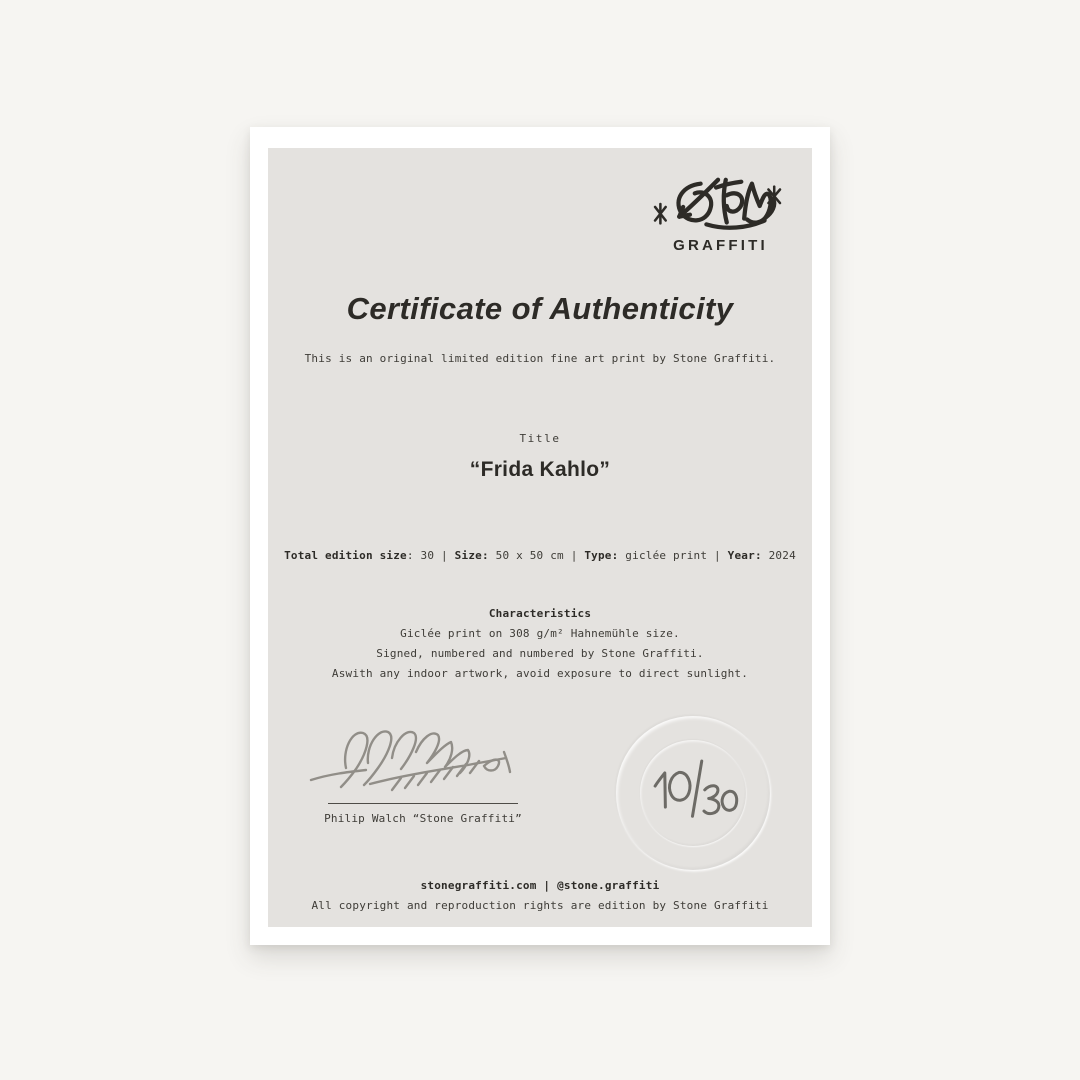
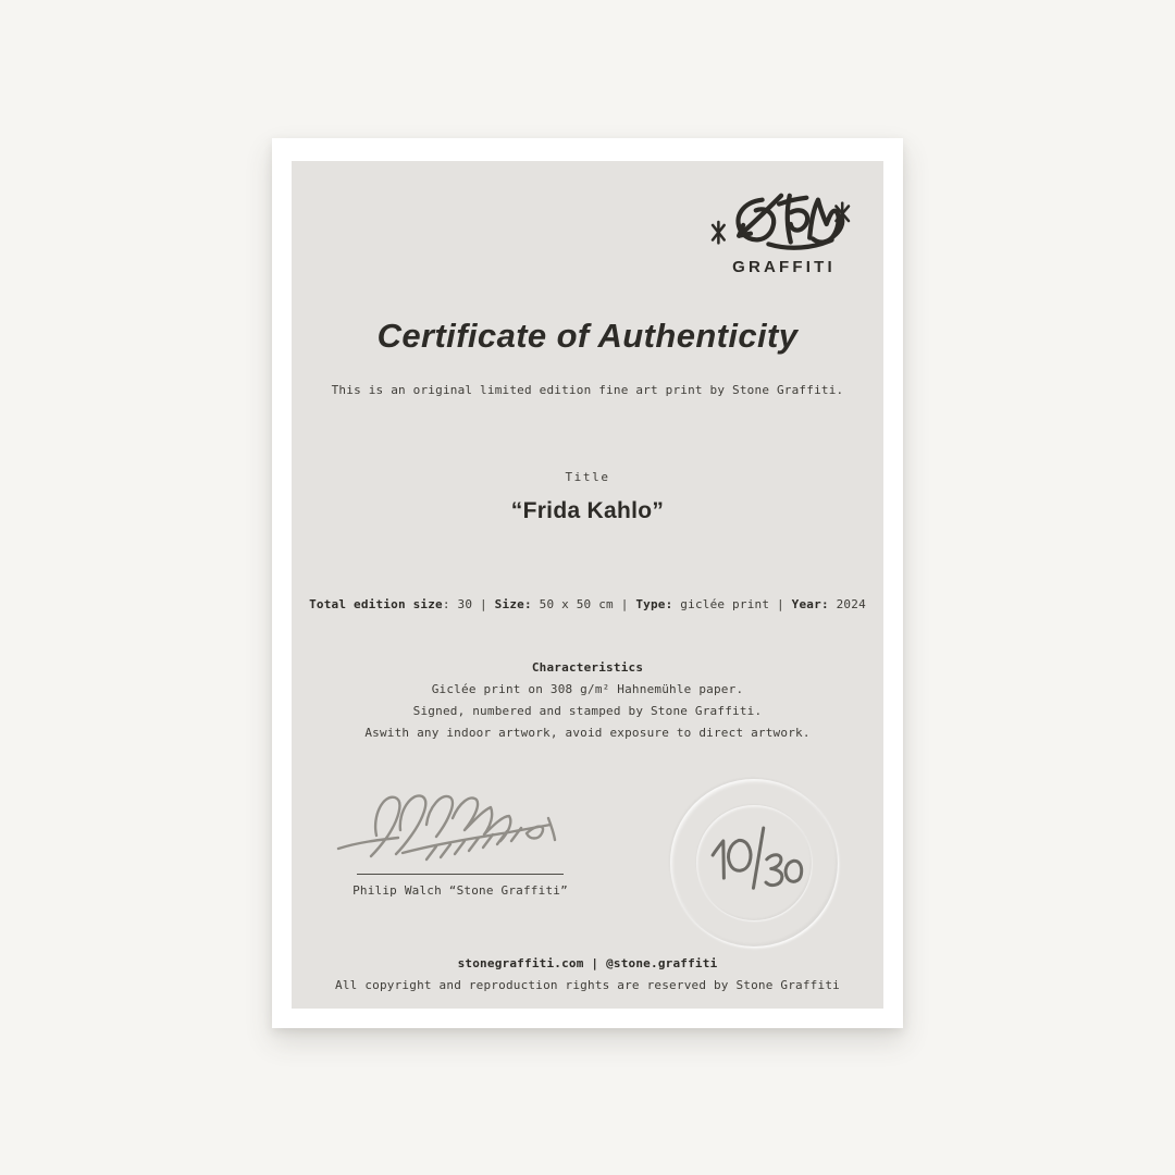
  GRAFFITI
  Certificate of Authenticity
  This is an original limited edition fine art print by Stone Graffiti.
  Title
  “Frida Kahlo”
  Total edition size: 30 | Size: 50 x 50 cm | Type: giclée print | Year: 2024
  Characteristics
- Giclée print on 308 g/m² Hahnemühle size.
+ Giclée print on 308 g/m² Hahnemühle paper.
- Signed, numbered and numbered by Stone Graffiti.
+ Signed, numbered and stamped by Stone Graffiti.
- Aswith any indoor artwork, avoid exposure to direct sunlight.
+ Aswith any indoor artwork, avoid exposure to direct artwork.
  Philip Walch “Stone Graffiti”
  stonegraffiti.com | @stone.graffiti
- All copyright and reproduction rights are edition by Stone Graffiti
+ All copyright and reproduction rights are reserved by Stone Graffiti
